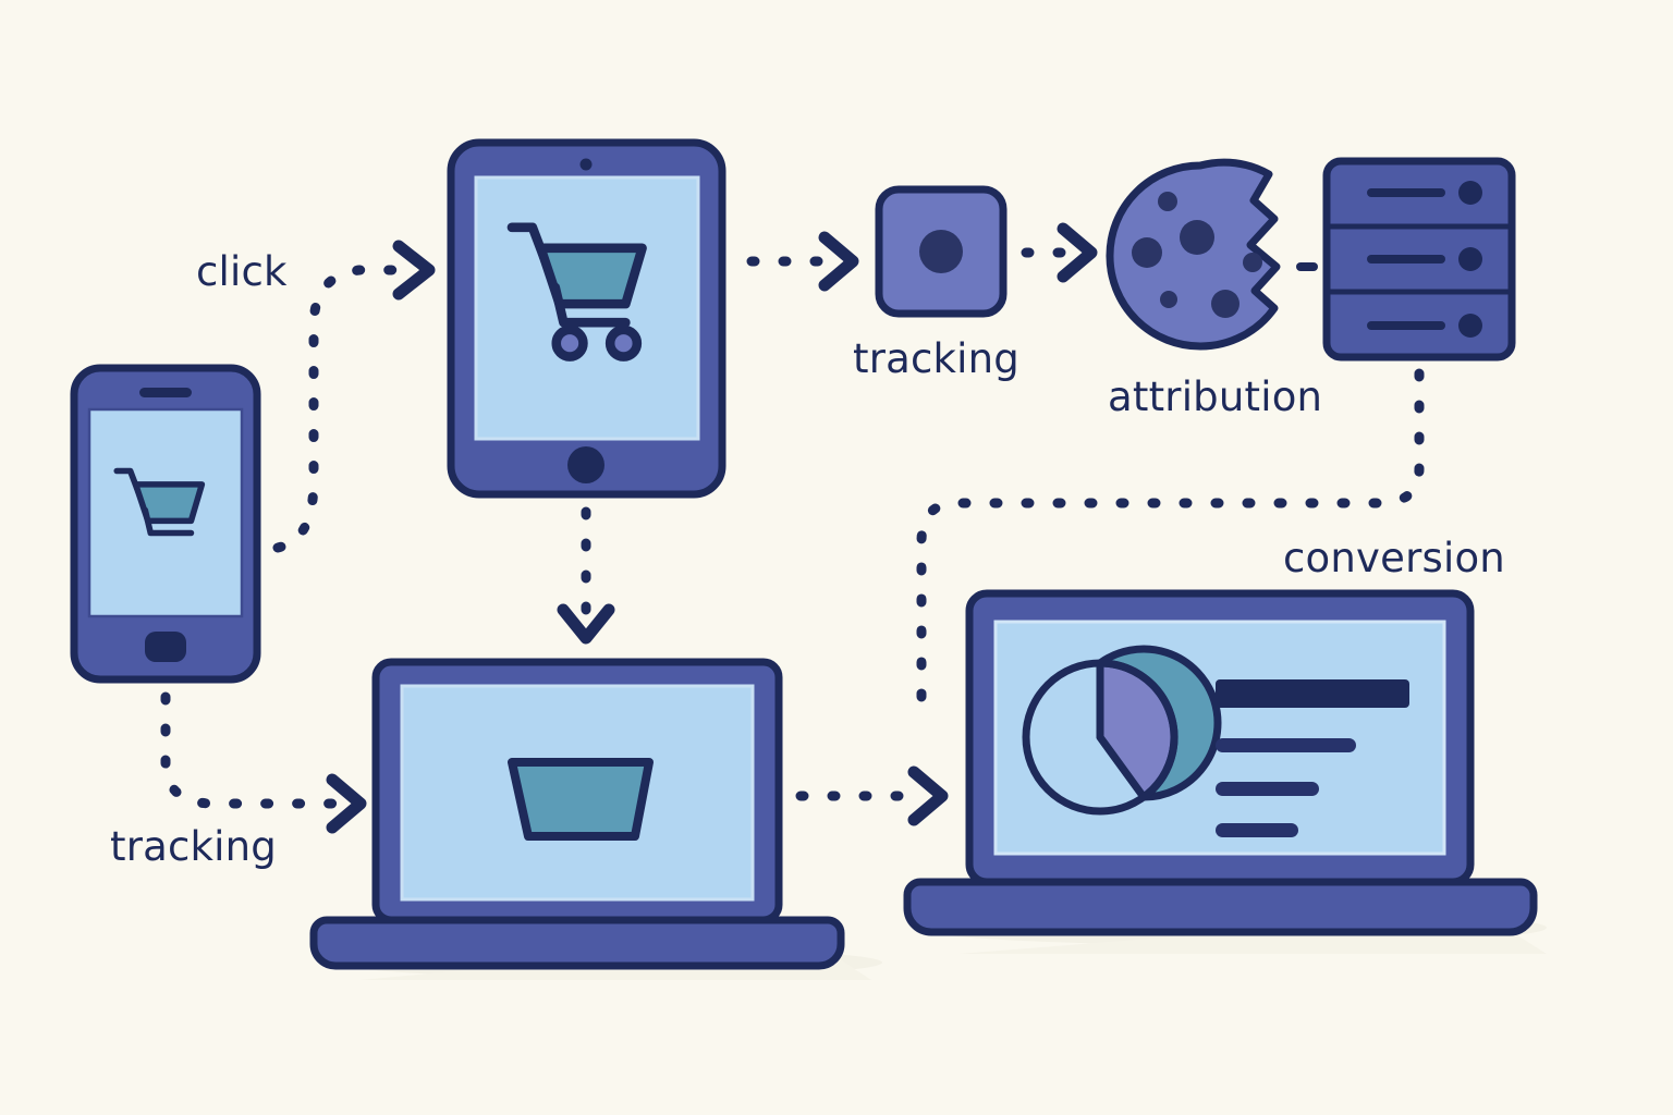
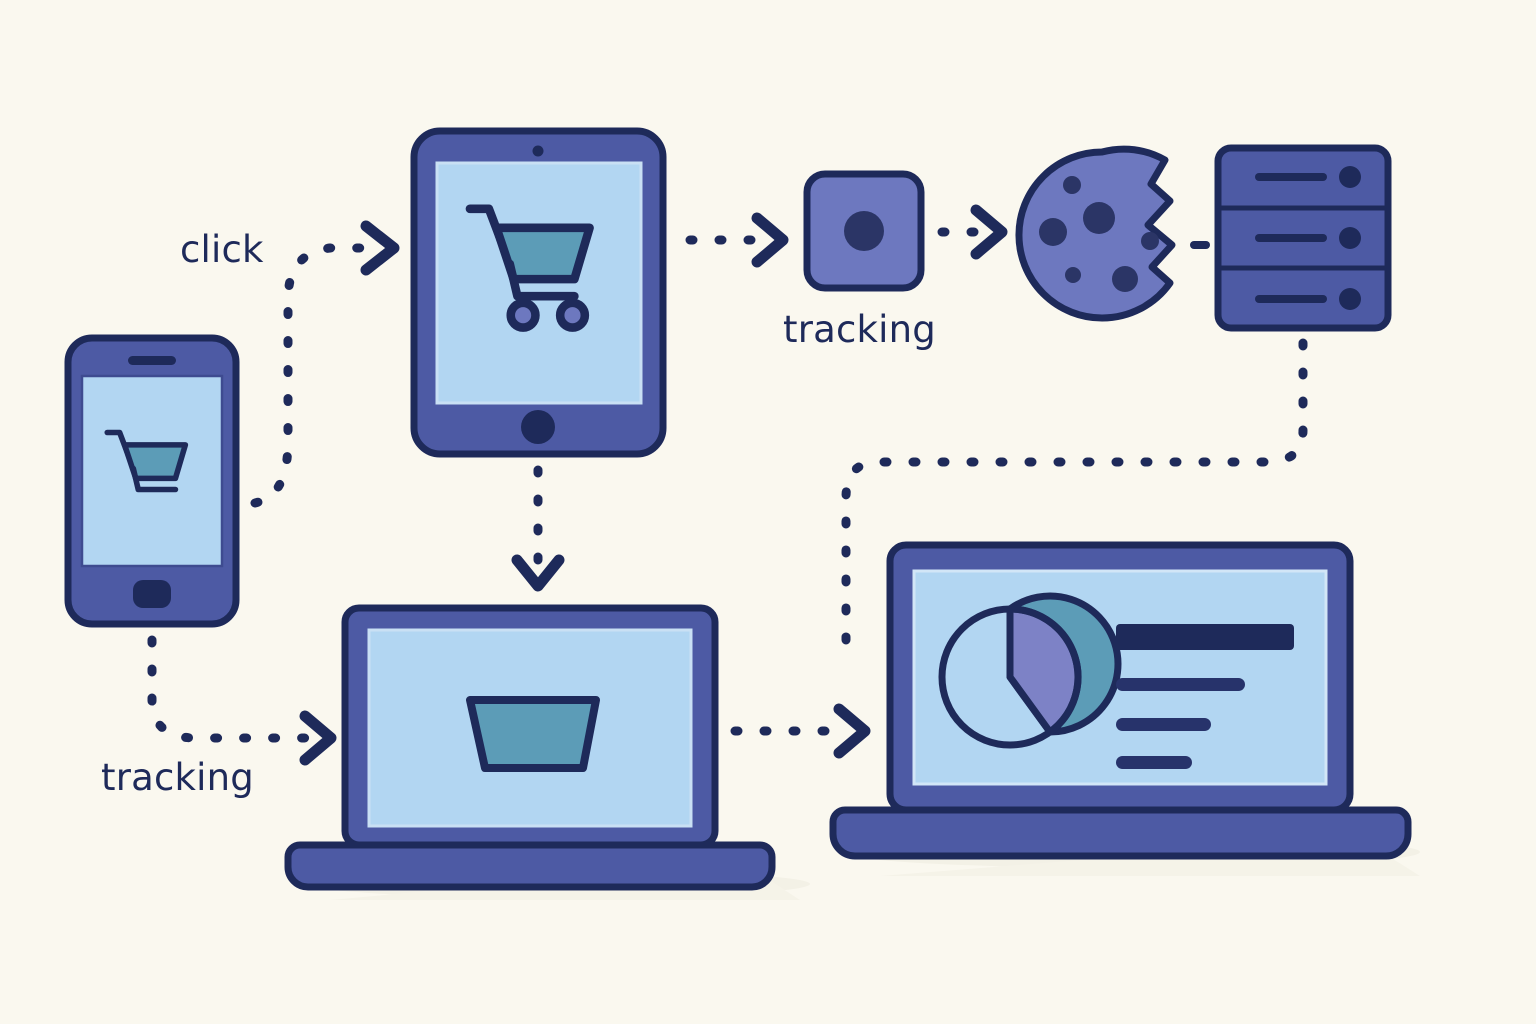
  click
  tracking
- attribution
- conversion
  tracking
